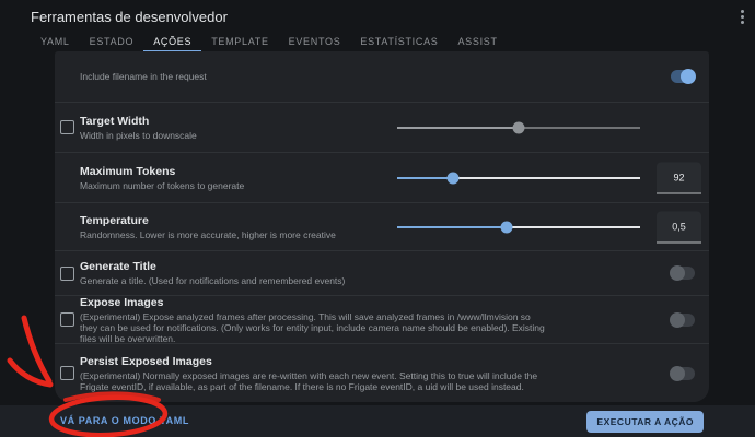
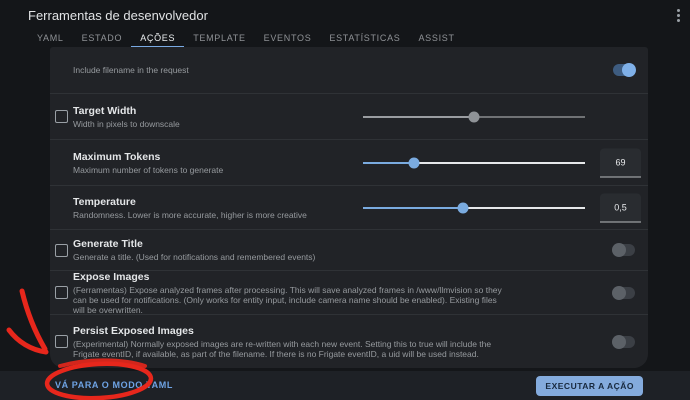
  Ferramentas de desenvolvedor
  YAML
  ESTADO
  AÇÕES
  TEMPLATE
  EVENTOS
  ESTATÍSTICAS
  ASSIST
  Include filename in the request
  Target Width
  Width in pixels to downscale
  Maximum Tokens
  Maximum number of tokens to generate
- 92
+ 69
  Temperature
  Randomness. Lower is more accurate, higher is more creative
  0,5
  Generate Title
  Generate a title. (Used for notifications and remembered events)
  Expose Images
- (Experimental) Expose analyzed frames after processing. This will save analyzed frames in /www/llmvision so they can be used for notifications. (Only works for entity input, include camera name should be enabled). Existing files will be overwritten.
+ (Ferramentas) Expose analyzed frames after processing. This will save analyzed frames in /www/llmvision so they can be used for notifications. (Only works for entity input, include camera name should be enabled). Existing files will be overwritten.
  Persist Exposed Images
  (Experimental) Normally exposed images are re-written with each new event. Setting this to true will include the Frigate eventID, if available, as part of the filename. If there is no Frigate eventID, a uid will be used instead.
  VÁ PARA O MODOAML
  EXECUTAR A AÇÃO
